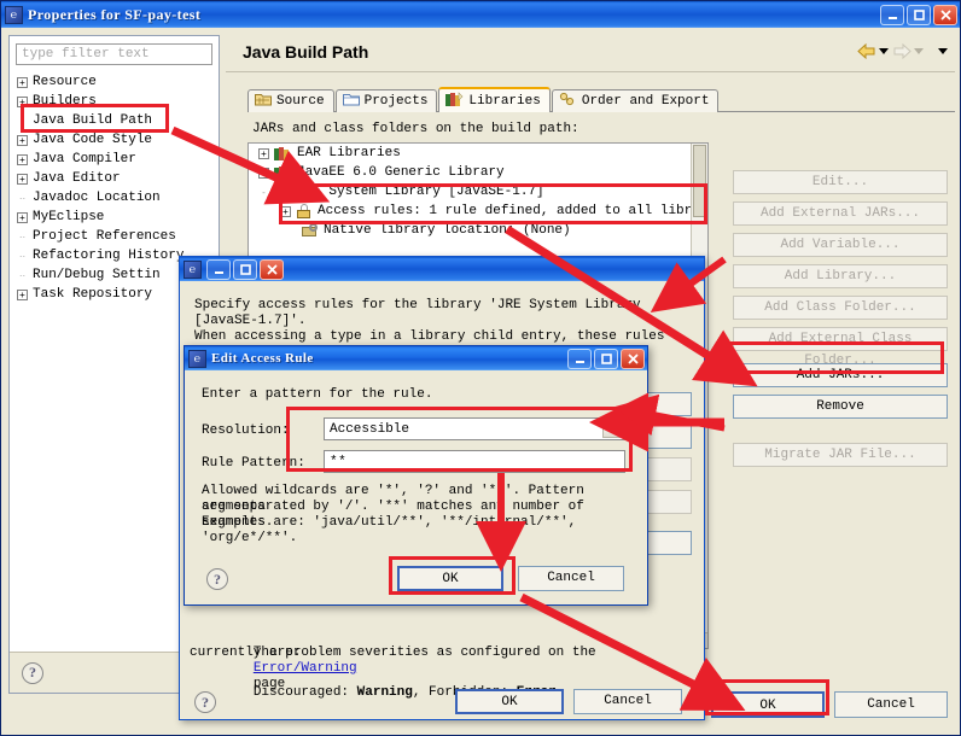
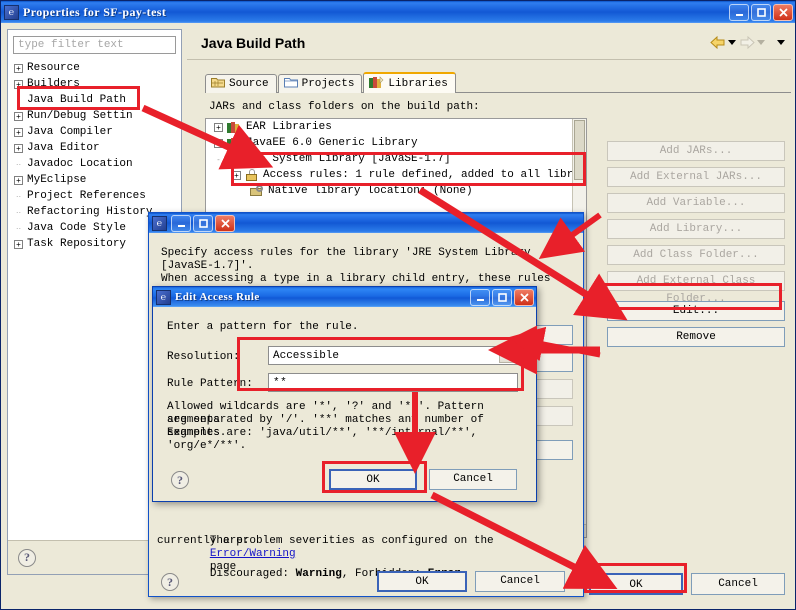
  ℮
  Properties for SF-pay-test
  type filter text
  +
  Resource
  +
  Builders
  Java Build Path
  +
- Java Code Style
+ Run/Debug Settin
  +
  Java Compiler
  +
  Java Editor
  ··
  Javadoc Location
  +
  MyEclipse
  ··
  Project References
  ··
  Refactoring Histor
  ··
- Run/Debug Settin
+ Java Code Style
  +
  Task Repository
  ?
  Java Build Path
  Source
  Projects
  Libraries
- Order and Export
  JARs and class folders on the build path:
  +
  EAR Libraries
  JavaEE 6.0 Generic Library
  -
  JRE System Library [JavaSE-1.7]
  +
  Access rules: 1 rule defined, added to all libr
  Native library location (None)
- Edit...
+ Add JARs...
  Add External JARs...
  Add Variable...
  Add Library...
  Add Class Folder...
  Add External Class Folder...
- Add JARs...
+ Edit...
  Remove
- Migrate JAR File...
  OK
  Cancel
  ℮
  Specify access rules for the library 'JRE System Libry
  [JavaSE-1.7]'.
  When accessing a type in a library child entry, these rules
  The problem severities as configured on the Error/Warning page
  currently are:
  ?
  OK
  Cancel
  ℮
  Edit Access Rule
  Enter a pattern for the rule.
  Resolution:
  Accessible
  Rule Pattern:
  **
  Allowed wildcards are '*', '?' and '*'. Pattern segments
  are separated by '/'. '**' matches an number of segments.
  Examples are: 'java/util/**', '**/intrnal/**', 'org/e*/**'.
  ?
  OK
  Cancel
